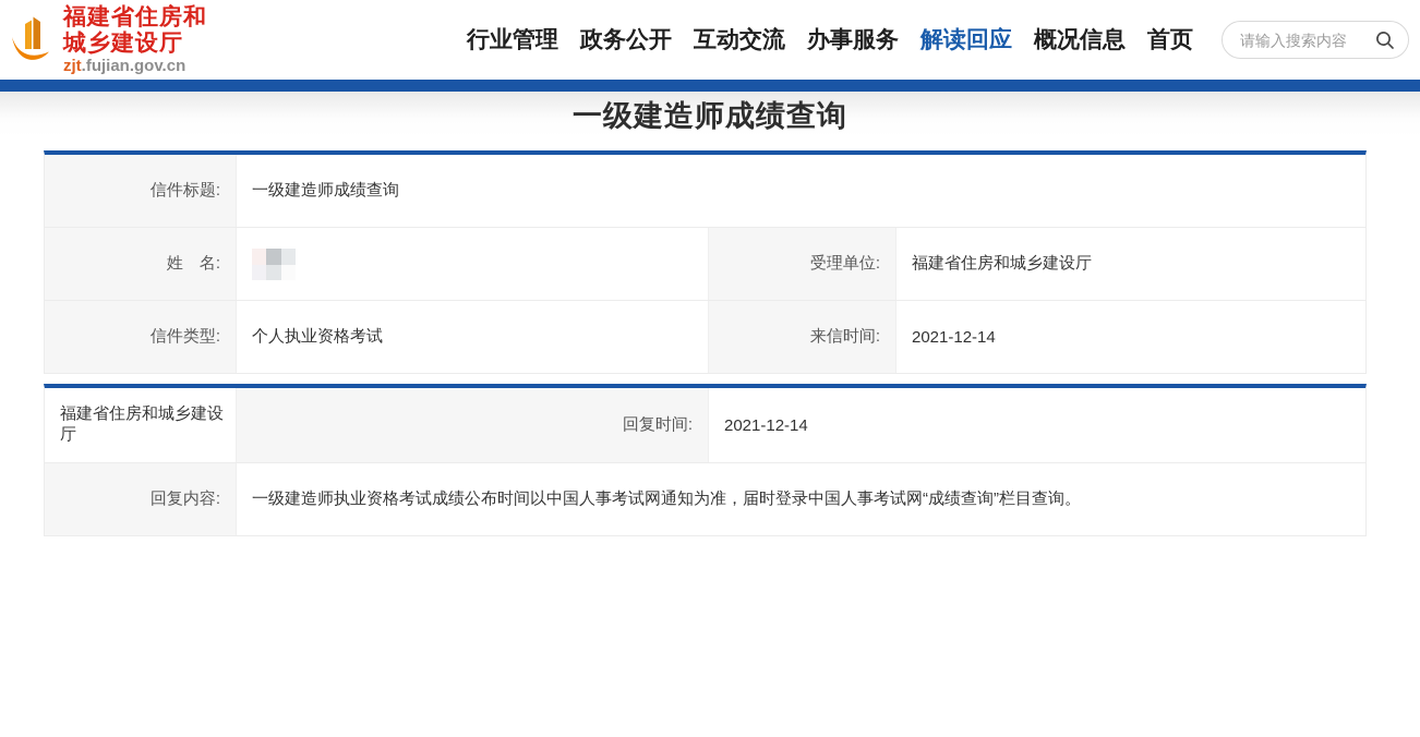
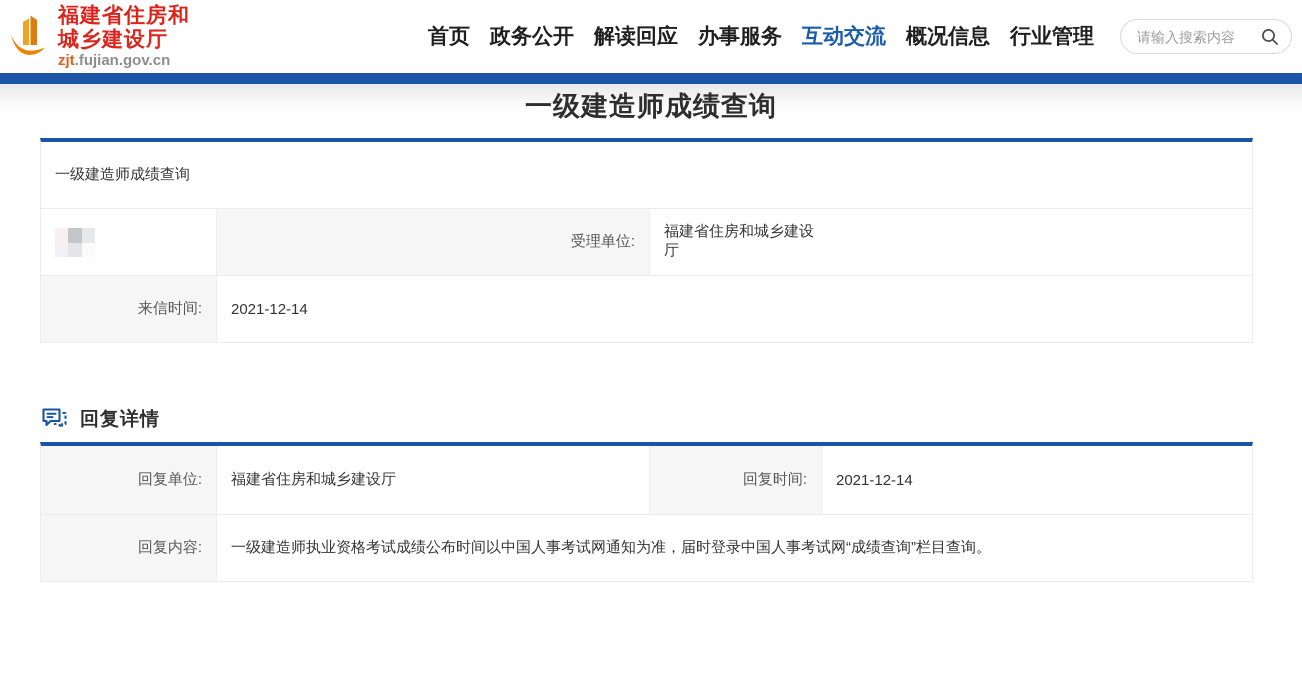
  福建省住房和城乡建设厅
  zjt.fujian.gov.cn
- 行业管理
+ 首页
  政务公开
- 互动交流
+ 解读回应
  办事服务
- 解读回应
+ 互动交流
  概况信息
- 首页
+ 行业管理
  请输入搜索内容
  一级建造师成绩查询
- 信件标题:
  一级建造师成绩查询
- 姓 名:
  受理单位:
  福建省住房和城乡建设厅
- 信件类型:
- 个人执业资格考试
  来信时间:
  2021-12-14
+ 回复详情
+ 回复单位:
  福建省住房和城乡建设厅
  回复时间:
  2021-12-14
  回复内容:
  一级建造师执业资格考试成绩公布时间以中国人事考试网通知为准，届时登录中国人事考试网“成绩查询”栏目查询。
